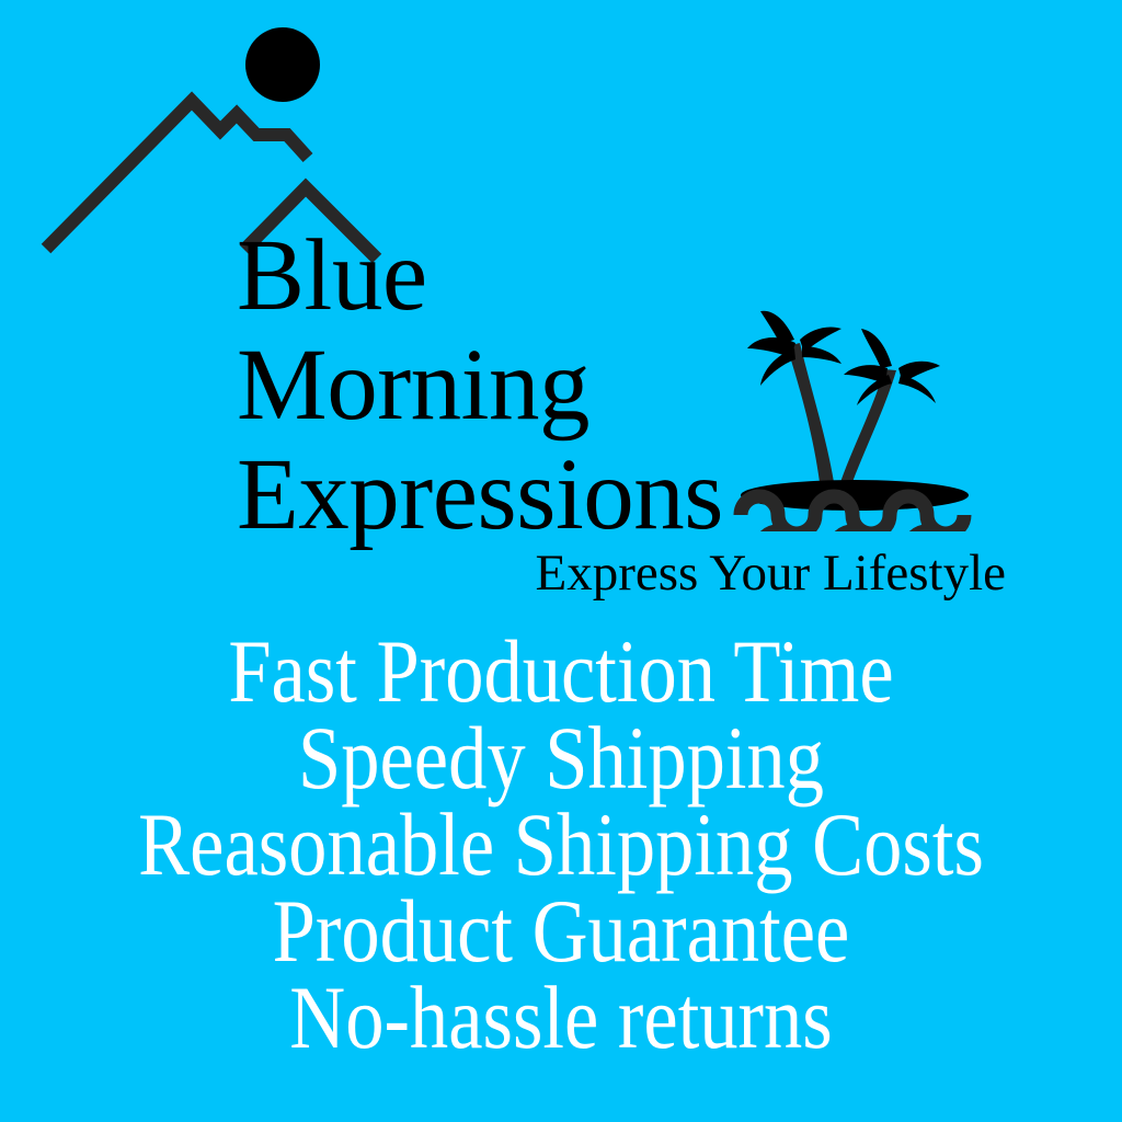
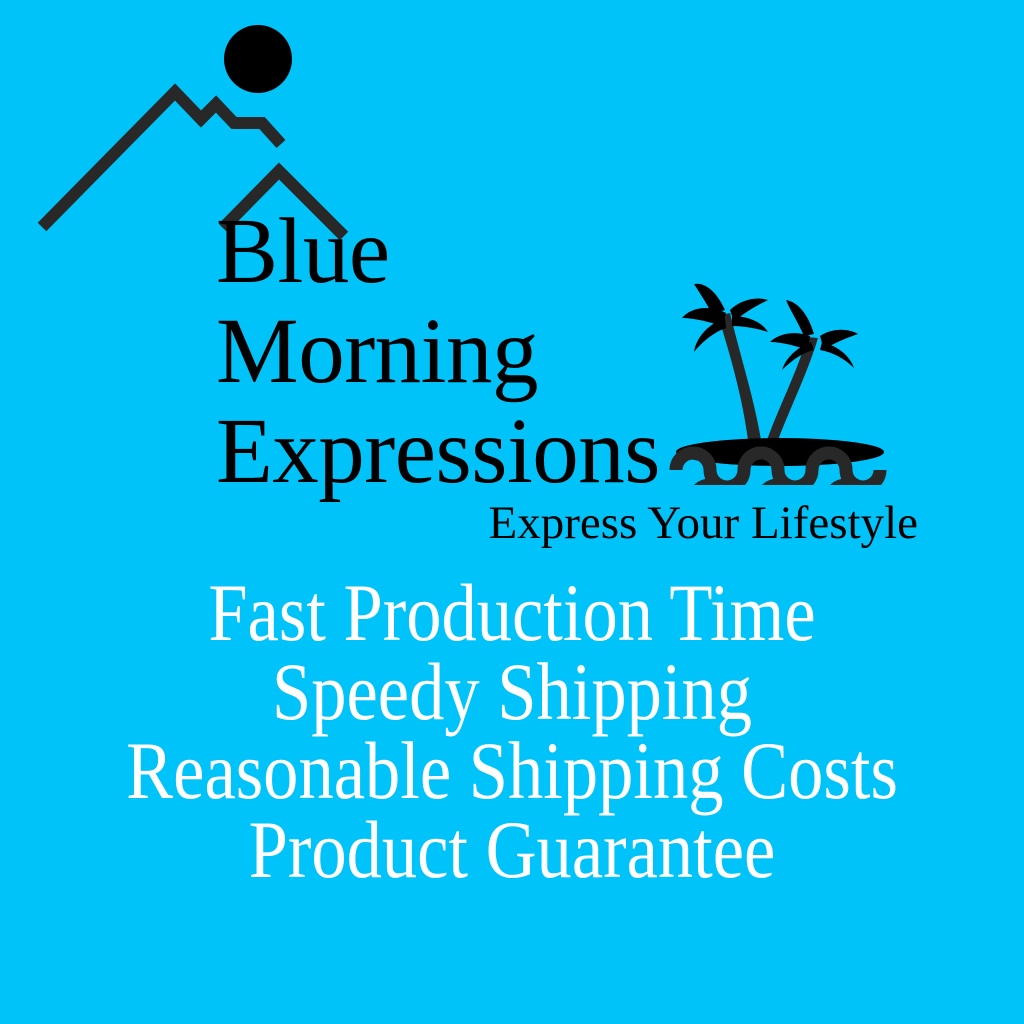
  Blue
  Morning
  Expressions
  Express Your Lifestyle
  Fast Production Time
  Speedy Shipping
  Reasonable Shipping Costs
  Product Guarantee
- No-hassle returns
